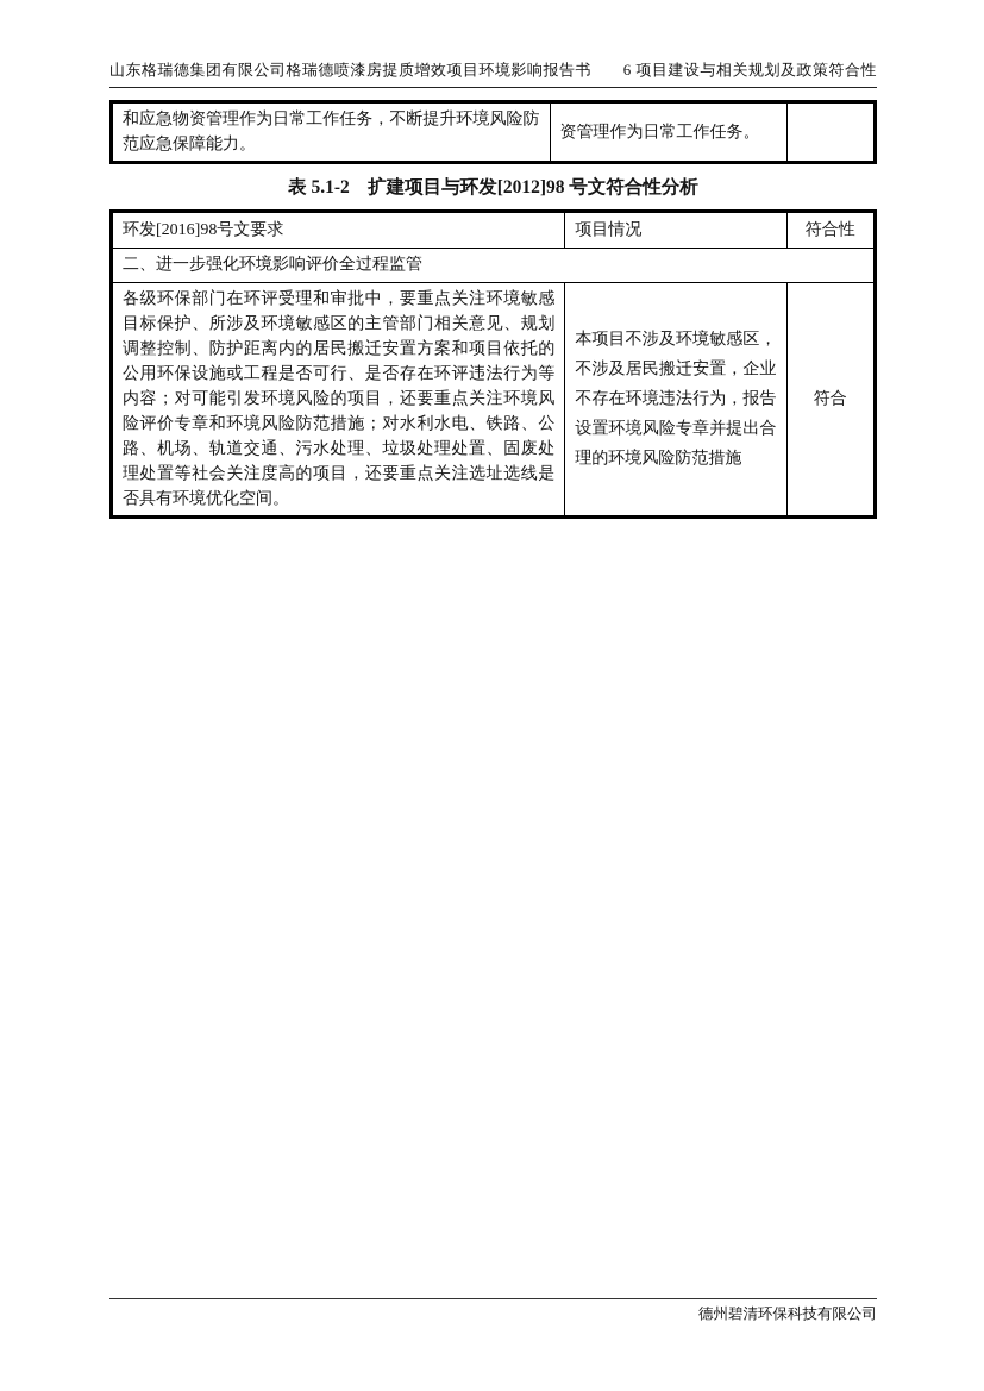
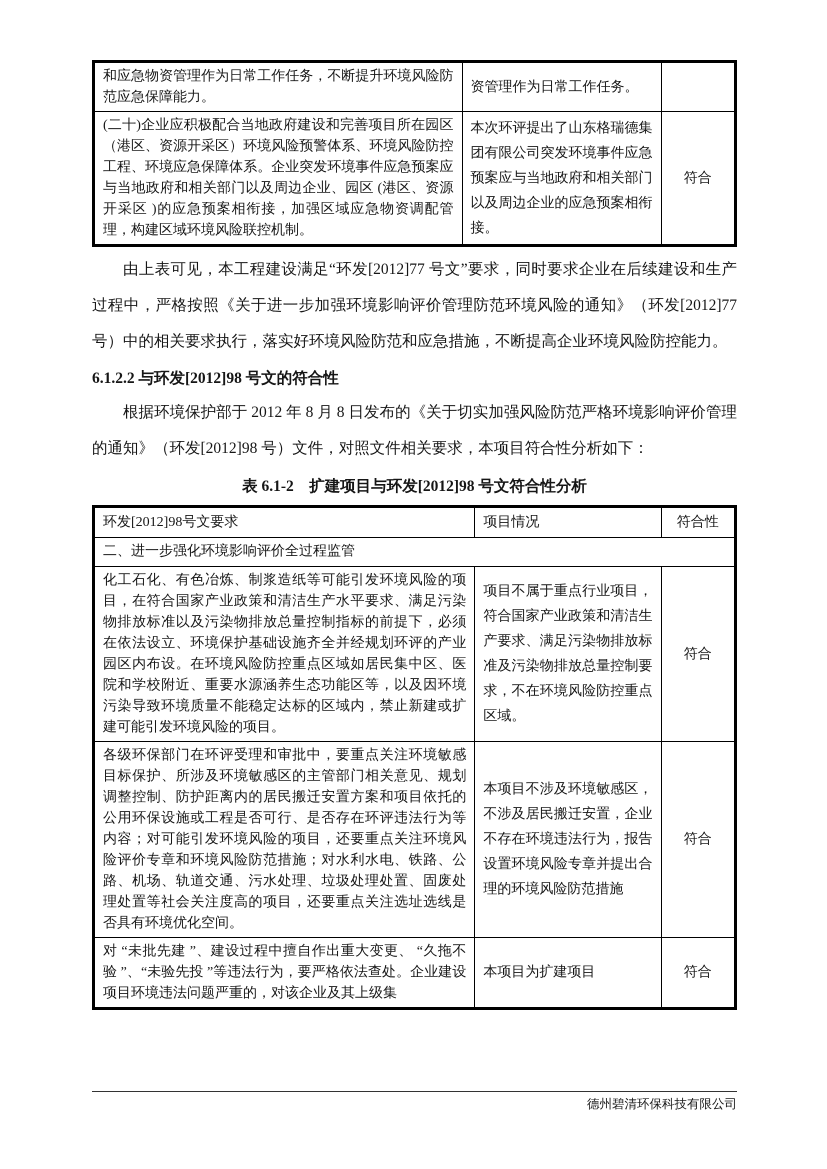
- 山东格瑞德集团有限公司格瑞德喷漆房提质增效项目环境影响报告书
- 6 项目建设与相关规划及政策符合性
  和应急物资管理作为日常工作任务，不断提升环境风险防范应急保障能力。	资管理作为日常工作任务。
+ (二十)企业应积极配合当地政府建设和完善项目所在园区（港区、资源开采区）环境风险预警体系、环境风险防控工程、环境应急保障体系。企业突发环境事件应急预案应与当地政府和相关部门以及周边企业、园区 (港区、资源开采区 )的应急预案相衔接，加强区域应急物资调配管理，构建区域环境风险联控机制。	本次环评提出了山东格瑞德集团有限公司突发环境事件应急预案应与当地政府和相关部门以及周边企业的应急预案相衔接。	符合
+ 由上表可见，本工程建设满足“环发[2012]77 号文”要求，同时要求企业在后续建设和生产过程中，严格按照《关于进一步加强环境影响评价管理防范环境风险的通知》（环发[2012]77 号）中的相关要求执行，落实好环境风险防范和应急措施，不断提高企业环境风险防控能力。
+ 6.1.2.2 与环发[2012]98 号文的符合性
+ 根据环境保护部于 2012 年 8 月 8 日发布的《关于切实加强风险防范严格环境影响评价管理的通知》（环发[2012]98 号）文件，对照文件相关要求，本项目符合性分析如下：
- 表 5.1-2 扩建项目与环发[2012]98 号文符合性分析
+ 表 6.1-2 扩建项目与环发[2012]98 号文符合性分析
- 环发[2016]98号文要求	项目情况	符合性
+ 环发[2012]98号文要求	项目情况	符合性
  二、进一步强化环境影响评价全过程监管
+ 化工石化、有色冶炼、制浆造纸等可能引发环境风险的项目，在符合国家产业政策和清洁生产水平要求、满足污染物排放标准以及污染物排放总量控制指标的前提下，必须在依法设立、环境保护基础设施齐全并经规划环评的产业园区内布设。在环境风险防控重点区域如居民集中区、医院和学校附近、重要水源涵养生态功能区等，以及因环境污染导致环境质量不能稳定达标的区域内，禁止新建或扩建可能引发环境风险的项目。	项目不属于重点行业项目，符合国家产业政策和清洁生产要求、满足污染物排放标准及污染物排放总量控制要求，不在环境风险防控重点区域。	符合
  各级环保部门在环评受理和审批中，要重点关注环境敏感目标保护、所涉及环境敏感区的主管部门相关意见、规划调整控制、防护距离内的居民搬迁安置方案和项目依托的公用环保设施或工程是否可行、是否存在环评违法行为等内容；对可能引发环境风险的项目，还要重点关注环境风险评价专章和环境风险防范措施；对水利水电、铁路、公路、机场、轨道交通、污水处理、垃圾处理处置、固废处理处置等社会关注度高的项目，还要重点关注选址选线是否具有环境优化空间。	本项目不涉及环境敏感区，不涉及居民搬迁安置，企业不存在环境违法行为，报告设置环境风险专章并提出合理的环境风险防范措施	符合
+ 对 “未批先建 ”、建设过程中擅自作出重大变更、 “久拖不验 ”、“未验先投 ”等违法行为，要严格依法查处。企业建设项目环境违法问题严重的，对该企业及其上级集	本项目为扩建项目	符合
  德州碧清环保科技有限公司
